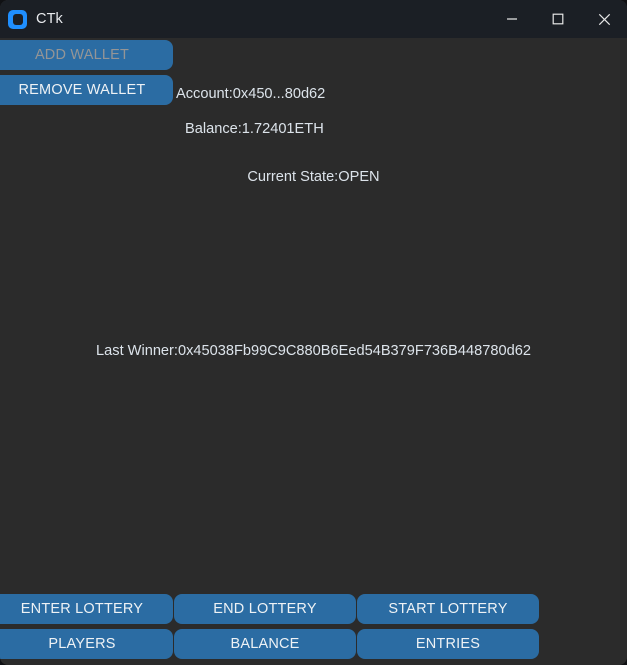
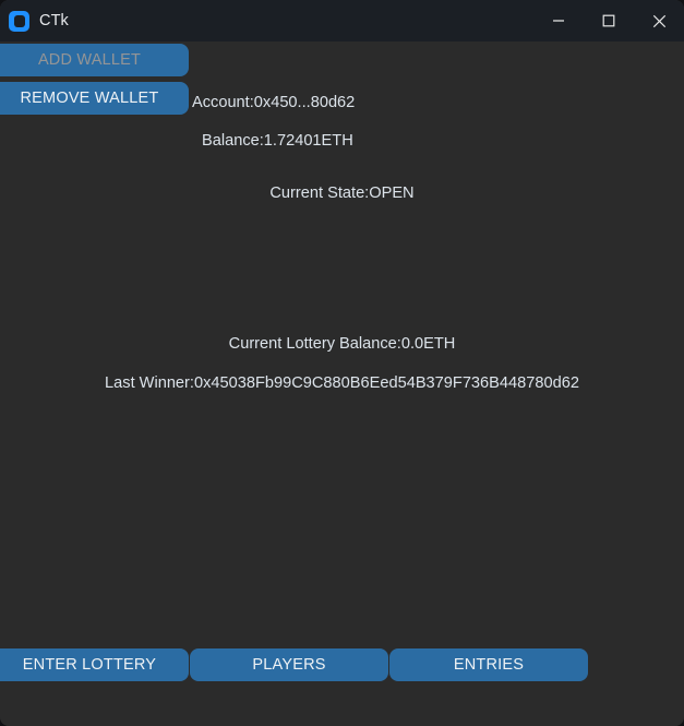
  CTk
  ADD WALLET
  REMOVE WALLET
  Account:0x450...80d62
  Balance:1.72401ETH
  Current State:OPEN
+ Current Lottery Balance:0.0ETH
  Last Winner:0x45038Fb99C9C880B6Eed54B379F736B448780d62
  ENTER LOTTERY
- END LOTTERY
- START LOTTERY
  PLAYERS
- BALANCE
  ENTRIES
